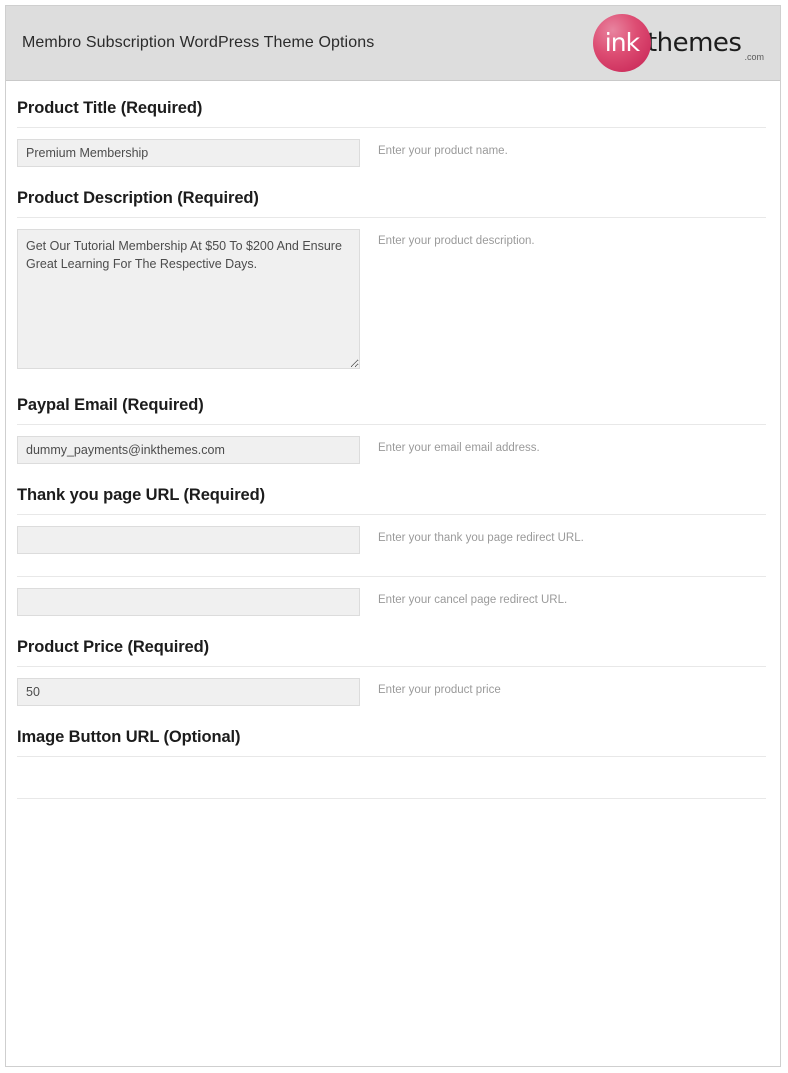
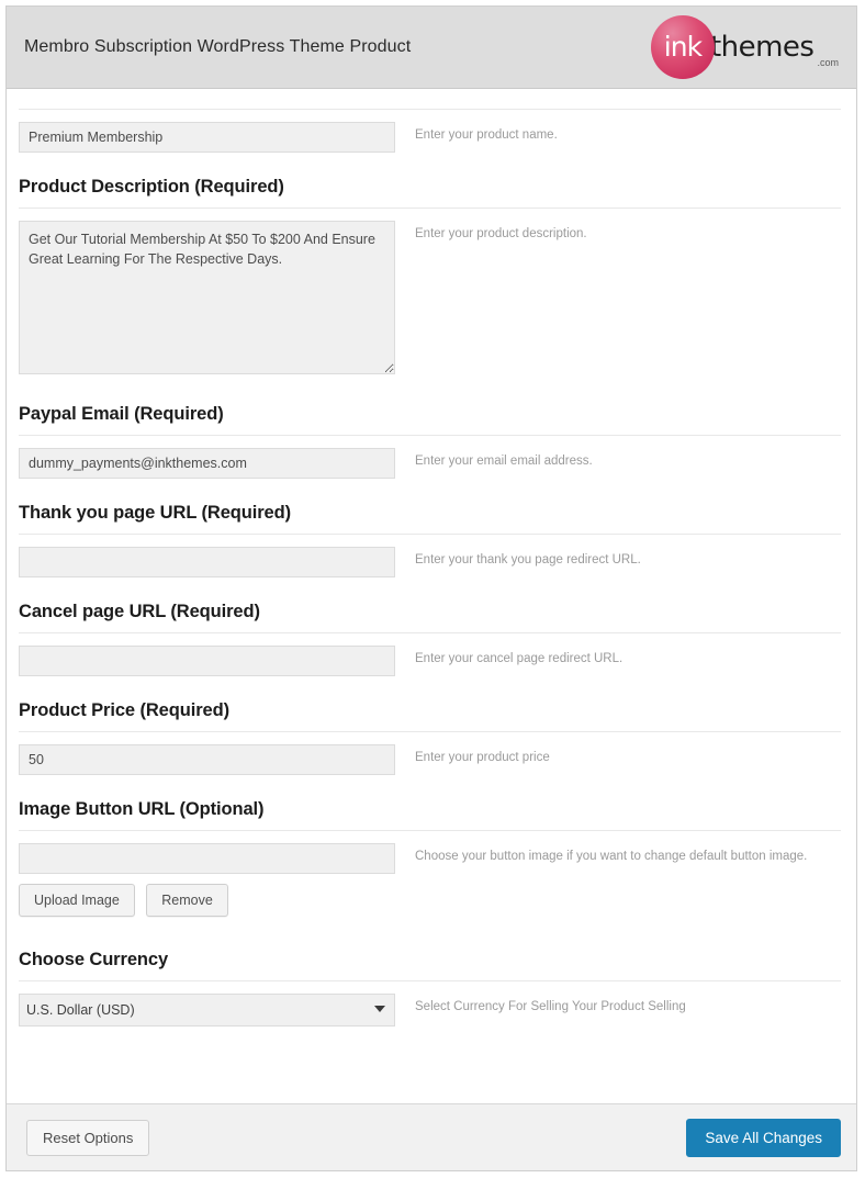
- Membro Subscription WordPress Theme Options
+ Membro Subscription WordPress Theme Product
  ink
  themes
  .com
- Product Title (Required)
  Premium Membership
  Enter your product name.
  Product Description (Required)
  Enter your product description.
  Paypal Email (Required)
  dummy_payments@inkthemes.com
  Enter your email email address.
  Thank you page URL (Required)
  Enter your thank you page redirect URL.
+ Cancel page URL (Required)
  Enter your cancel page redirect URL.
  Product Price (Required)
  50
  Enter your product price
  Image Button URL (Optional)
+ Upload Image Remove
+ Choose your button image if you want to change default button image.
+ Choose Currency
+ U.S. Dollar (USD)
+ Select Currency For Selling Your Product Selling
+ Reset Options
+ Save All Changes
